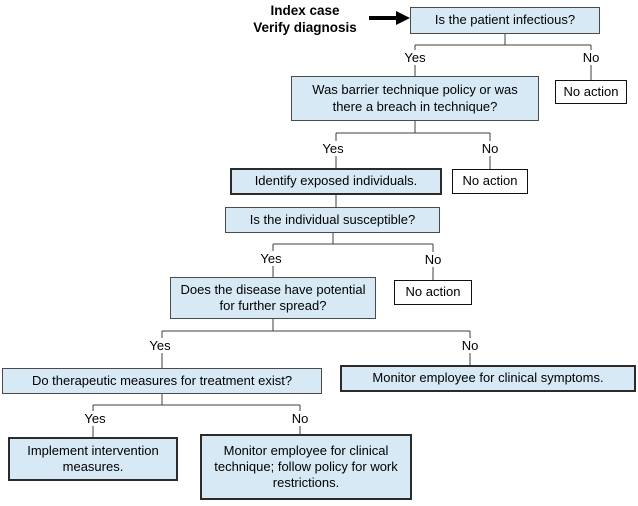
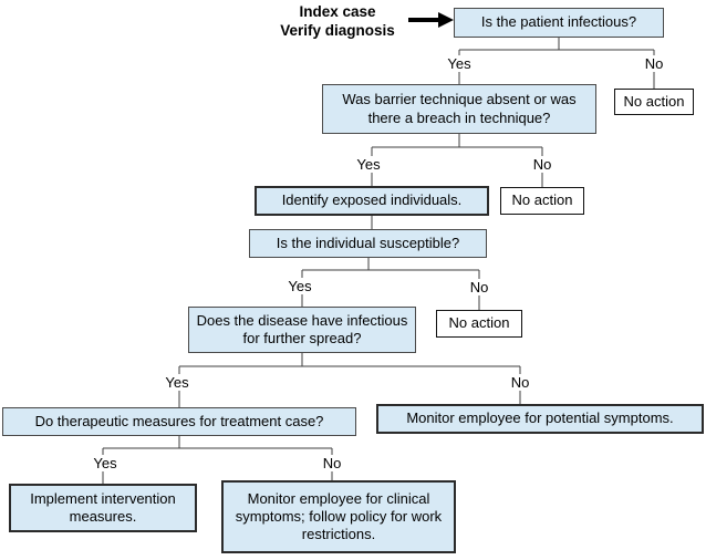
  Index case
  Verify diagnosis
  Is the patient infectious?
  No action
- Was barrier technique policy or was there a breach in technique?
+ Was barrier technique absent or was there a breach in technique?
  Identify exposed individuals.
  No action
  Is the individual susceptible?
- Does the disease have potential for further spread?
+ Does the disease have infectious for further spread?
  No action
- Do therapeutic measures for treatment exist?
+ Do therapeutic measures for treatment case?
- Monitor employee for clinical symptoms.
+ Monitor employee for potential symptoms.
  Implement intervention measures.
- Monitor employee for clinical technique; follow policy for work restrictions.
+ Monitor employee for clinical symptoms; follow policy for work restrictions.
  Yes
  No
  Yes
  No
  Yes
  No
  Yes
  No
  Yes
  No
